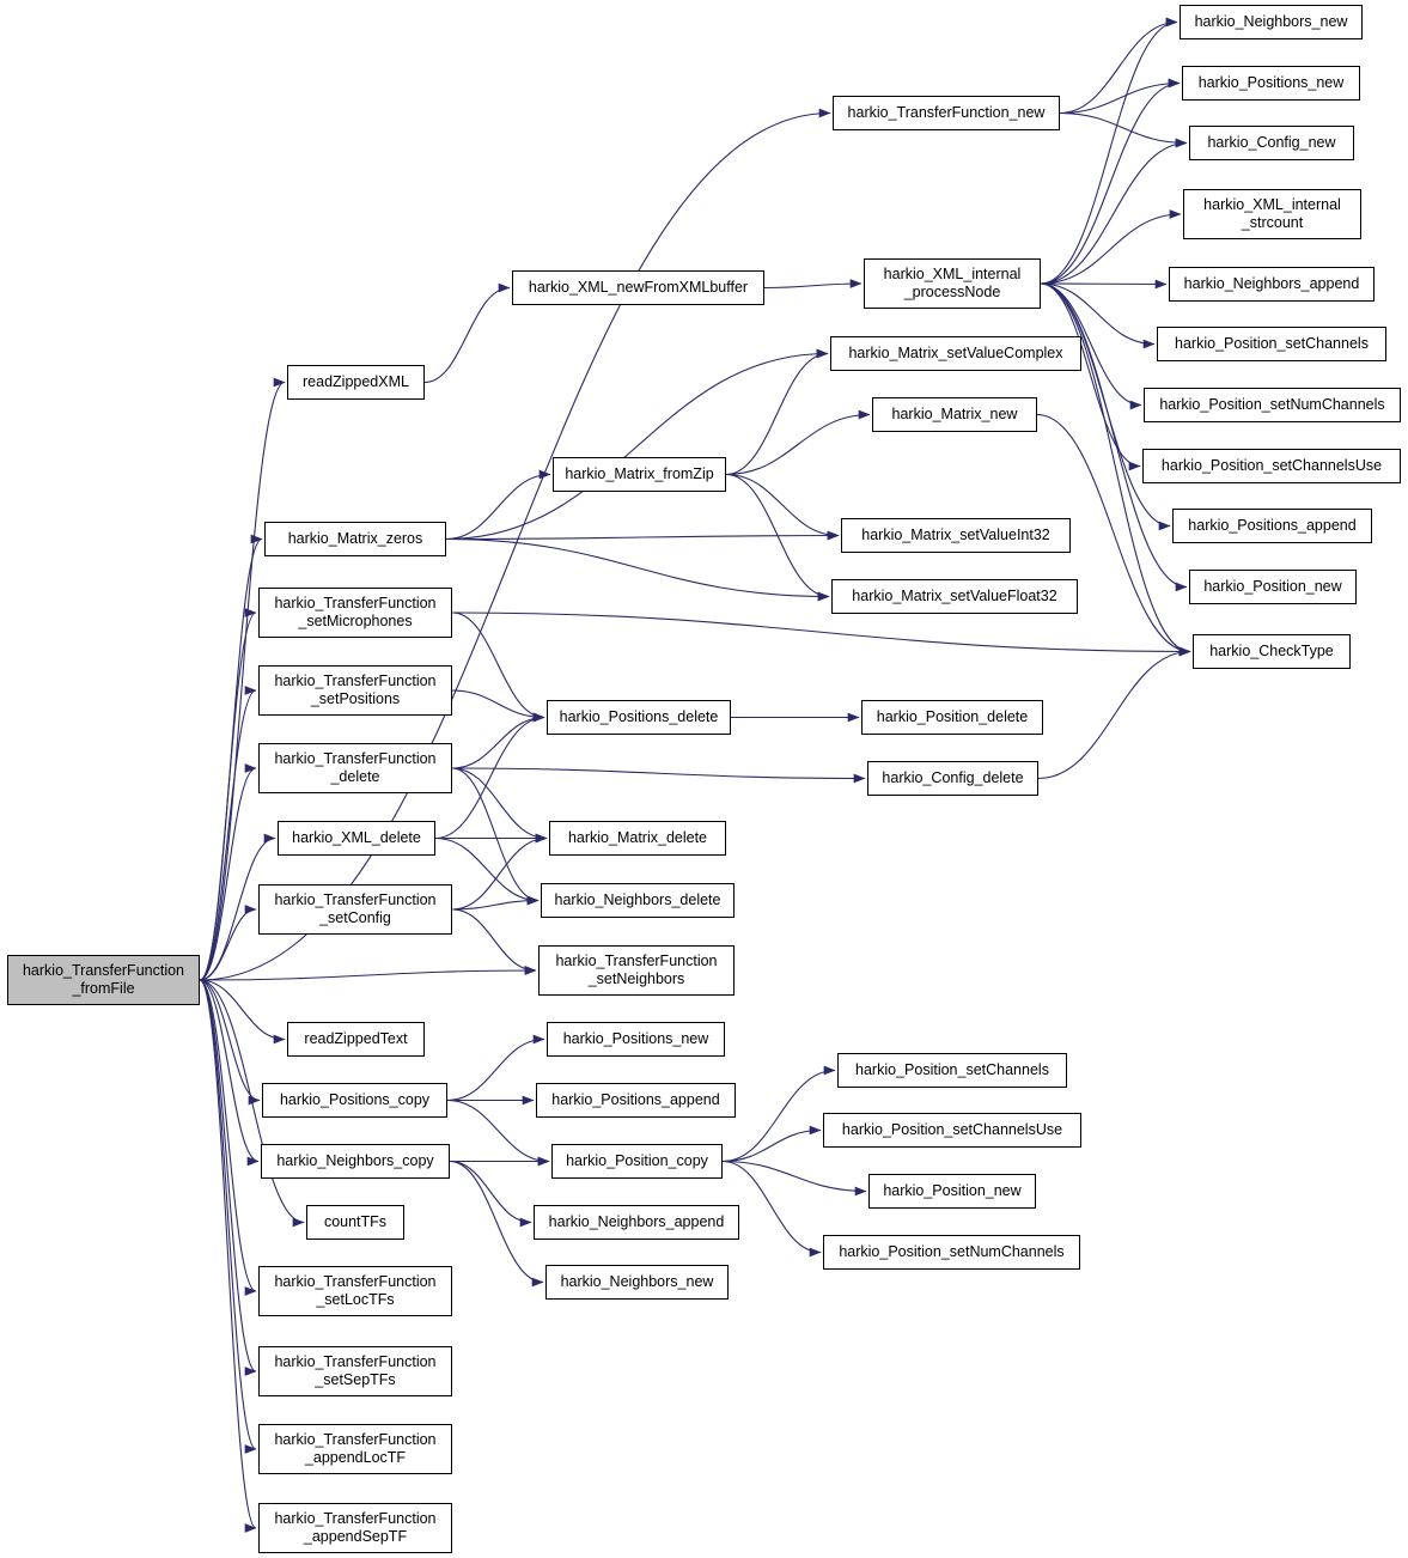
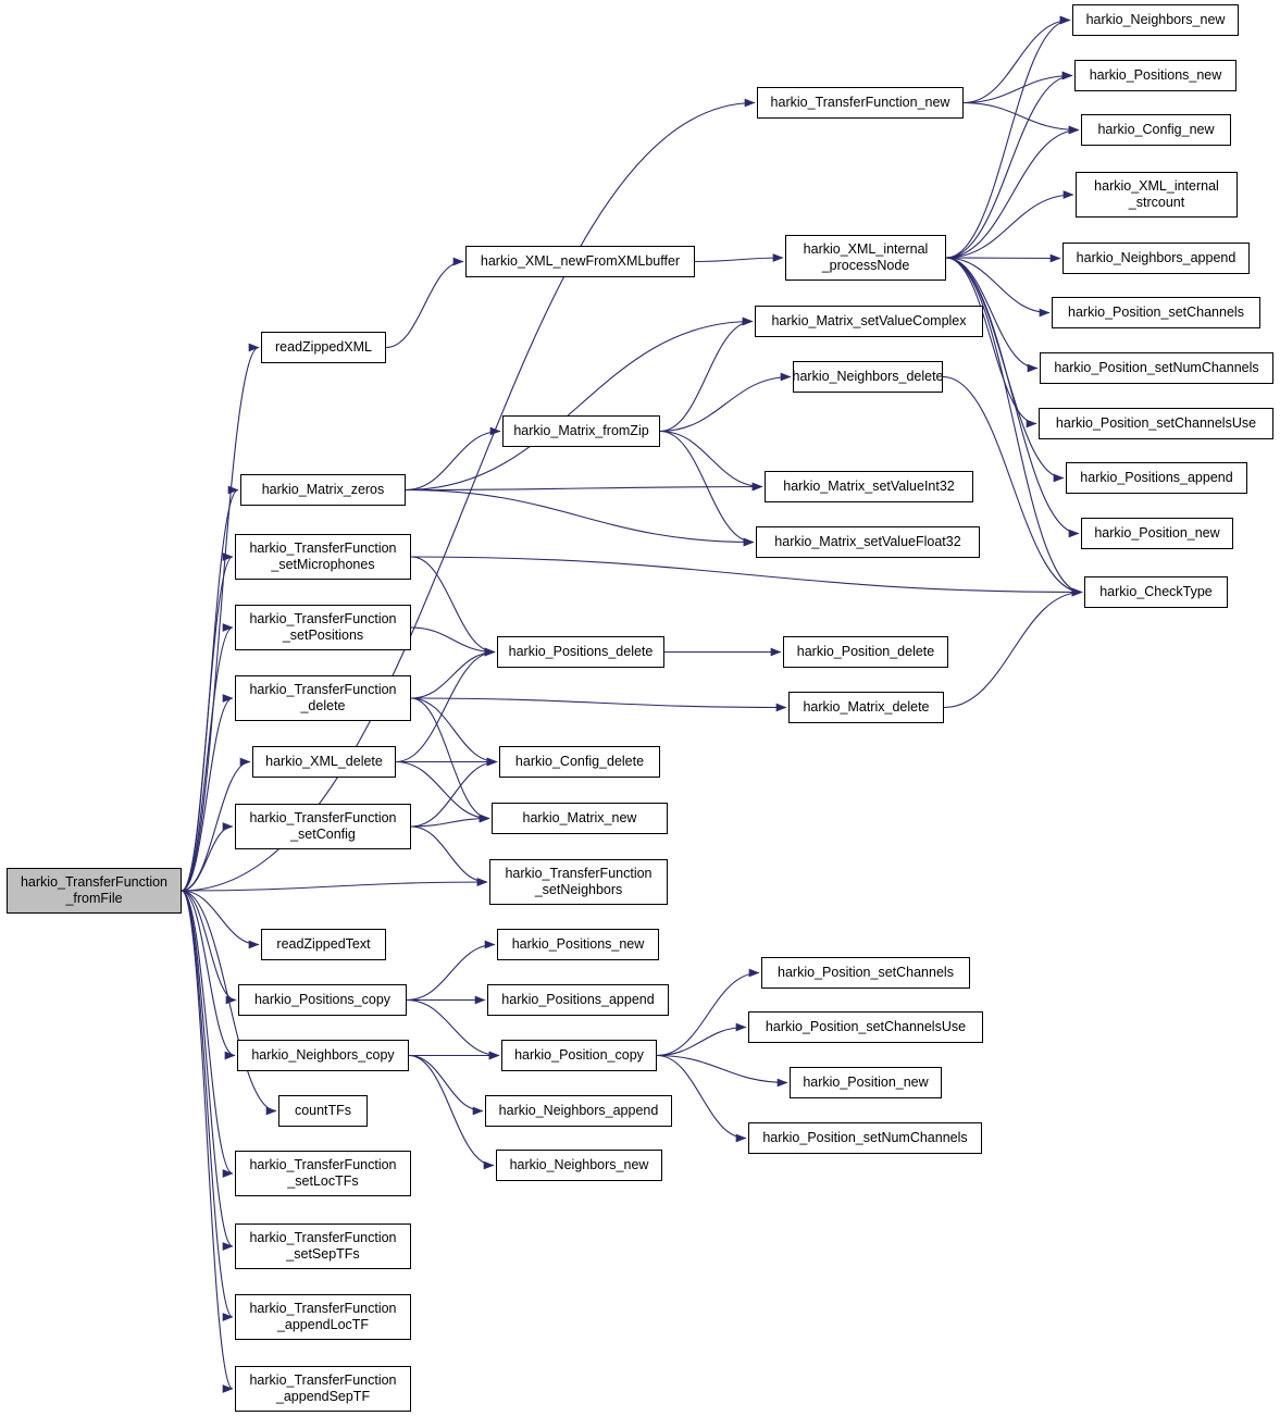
  harkio_TransferFunction
  _fromFile
  harkio_TransferFunction_new
  harkio_Neighbors_new
  harkio_Positions_new
  harkio_Config_new
  harkio_XML_internal
  _strcount
  harkio_Neighbors_append
  harkio_Position_setChannels
  harkio_Position_setNumChannels
  harkio_Position_setChannelsUse
  harkio_Positions_append
  harkio_Position_new
  harkio_XML_internal
  _processNode
  harkio_XML_newFromXMLbuffer
  readZippedXML
  harkio_Matrix_setValueComplex
- harkio_Matrix_new
+ harkio_Neighbors_delete
  harkio_Matrix_fromZip
  harkio_Matrix_setValueInt32
  harkio_Matrix_setValueFloat32
  harkio_Matrix_zeros
  harkio_CheckType
  harkio_TransferFunction
  _setMicrophones
  harkio_TransferFunction
  _setPositions
  harkio_Positions_delete
  harkio_Position_delete
  harkio_TransferFunction
  _delete
- harkio_Config_delete
+ harkio_Matrix_delete
  harkio_XML_delete
- harkio_Matrix_delete
+ harkio_Config_delete
  harkio_TransferFunction
  _setConfig
- harkio_Neighbors_delete
+ harkio_Matrix_new
  harkio_TransferFunction
  _setNeighbors
  readZippedText
  harkio_Positions_new
  harkio_Positions_copy
  harkio_Positions_append
  harkio_Position_setChannels
  harkio_Position_setChannelsUse
  harkio_Neighbors_copy
  harkio_Position_copy
  harkio_Position_new
  countTFs
  harkio_Neighbors_append
  harkio_Position_setNumChannels
  harkio_TransferFunction
  _setLocTFs
  harkio_Neighbors_new
  harkio_TransferFunction
  _setSepTFs
  harkio_TransferFunction
  _appendLocTF
  harkio_TransferFunction
  _appendSepTF
